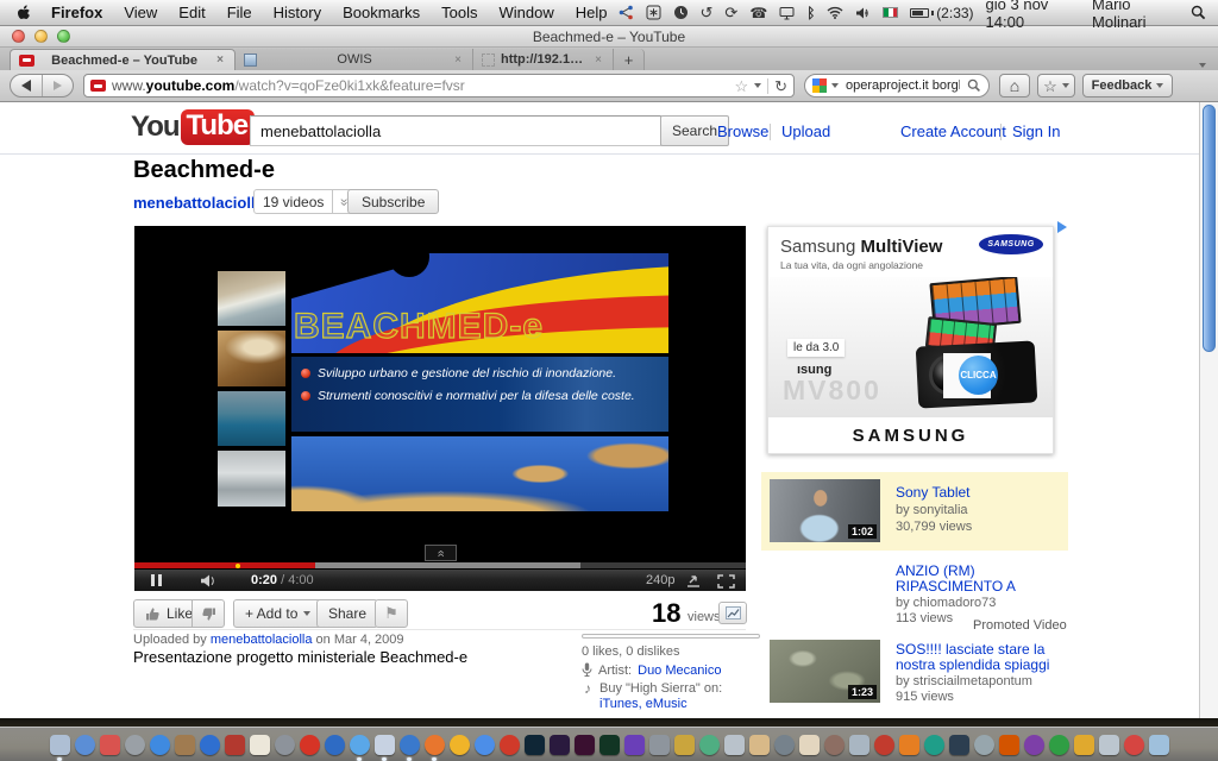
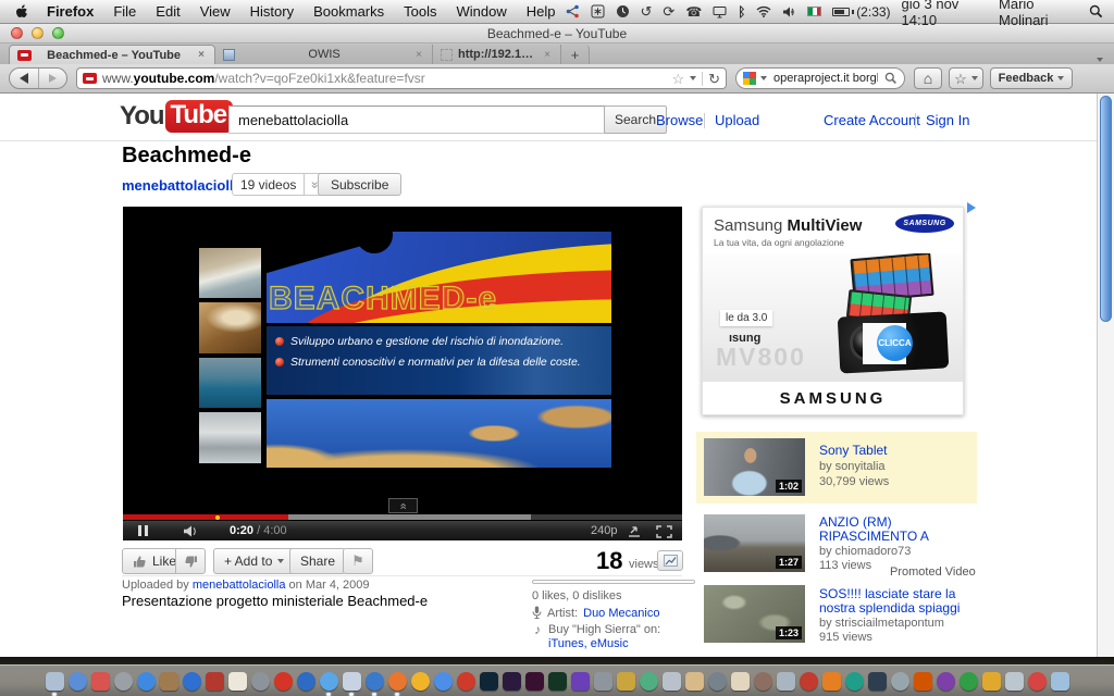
  Firefox
- View
+ File
  Edit
- File
+ View
  History
  Bookmarks
  Tools
  Window
  Help
  ↺
  ⟳
  ☎
  ᛒ
  (2:33)
- gio 3 nov 14:00
+ gio 3 nov 14:10
  Mario Molinari
  Beachmed-e – YouTube
  Beachmed-e – YouTube
  ×
  OWIS
  ×
  ×
  +
  www.youtube.com/watch?v=qoFze0ki1xk&feature=fvsr
  ☆
  ↻
  ⌂
  ☆
  Feedback
  You
  Tube
  menebattolaciolla
  Search
  Browse
  Upload
  Create Account
  Sign In
  Beachmed-e
  menebattolaciol
  19 videos
  Subscribe
  Sviluppo urbano e gestione del rischio di inondazione.
  Strumenti conoscitivi e normativi per la difesa delle coste.
  BEACHMED-e
  0:20 / 4:00
  240p
  Like
  + Add to
  Share
  ⚑
  18
  views
  Uploaded by menebattolaciolla on Mar 4, 2009
  Presentazione progetto ministeriale Beachmed-e
  0 likes, 0 dislikes
  Artist:
  Duo Mecanico
  ♪
  Buy "High Sierra" on: iTunes, eMusic
  Samsung MultiView
  La tua vita, da ogni angolazione
  le da 3.0
  ısung
  MV800
  CLICCA
  SAMSUNG
  1:02
  Sony Tablet
  by sonyitalia
  30,799 views
  Promoted Video
+ 1:27
  ANZIO (RM)
  RIPASCIMENTO A
  by chiomadoro73
  113 views
  1:23
  SOS!!!! lasciate stare la
  nostra splendida spiaggi
  by strisciailmetapontum
  915 views
